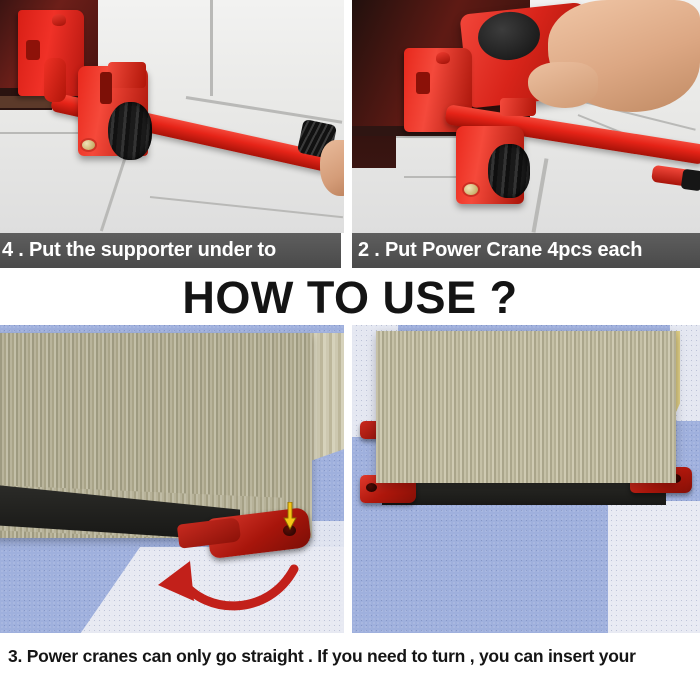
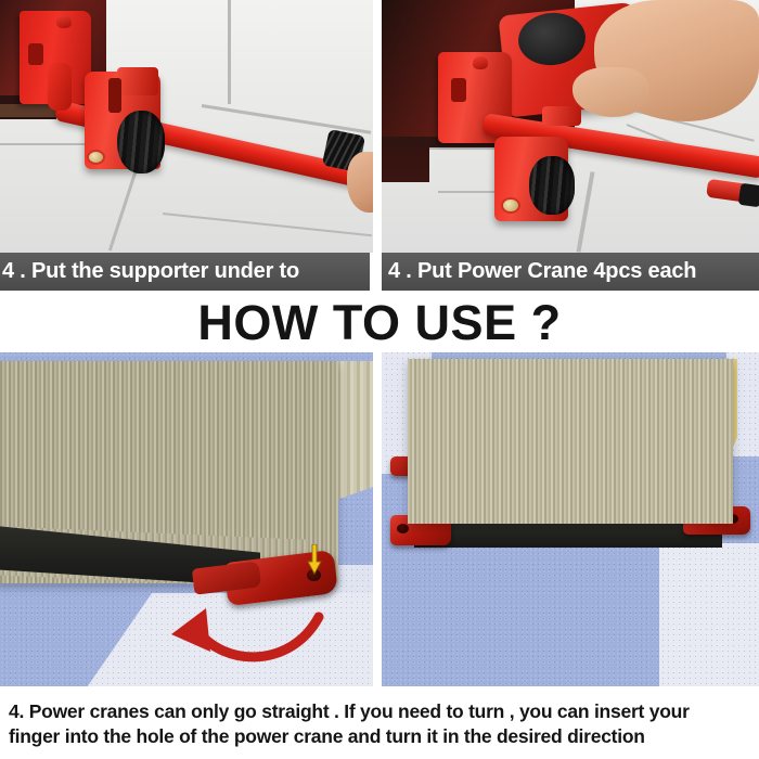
  4 . Put the supporter under to
- 2 . Put Power Crane 4pcs each
+ 4 . Put Power Crane 4pcs each
  HOW TO USE ?
- 3. Power cranes can only go straight . If you need to turn , you can insert your
+ 4. Power cranes can only go straight . If you need to turn , you can insert your
+ finger into the hole of the power crane and turn it in the desired direction
